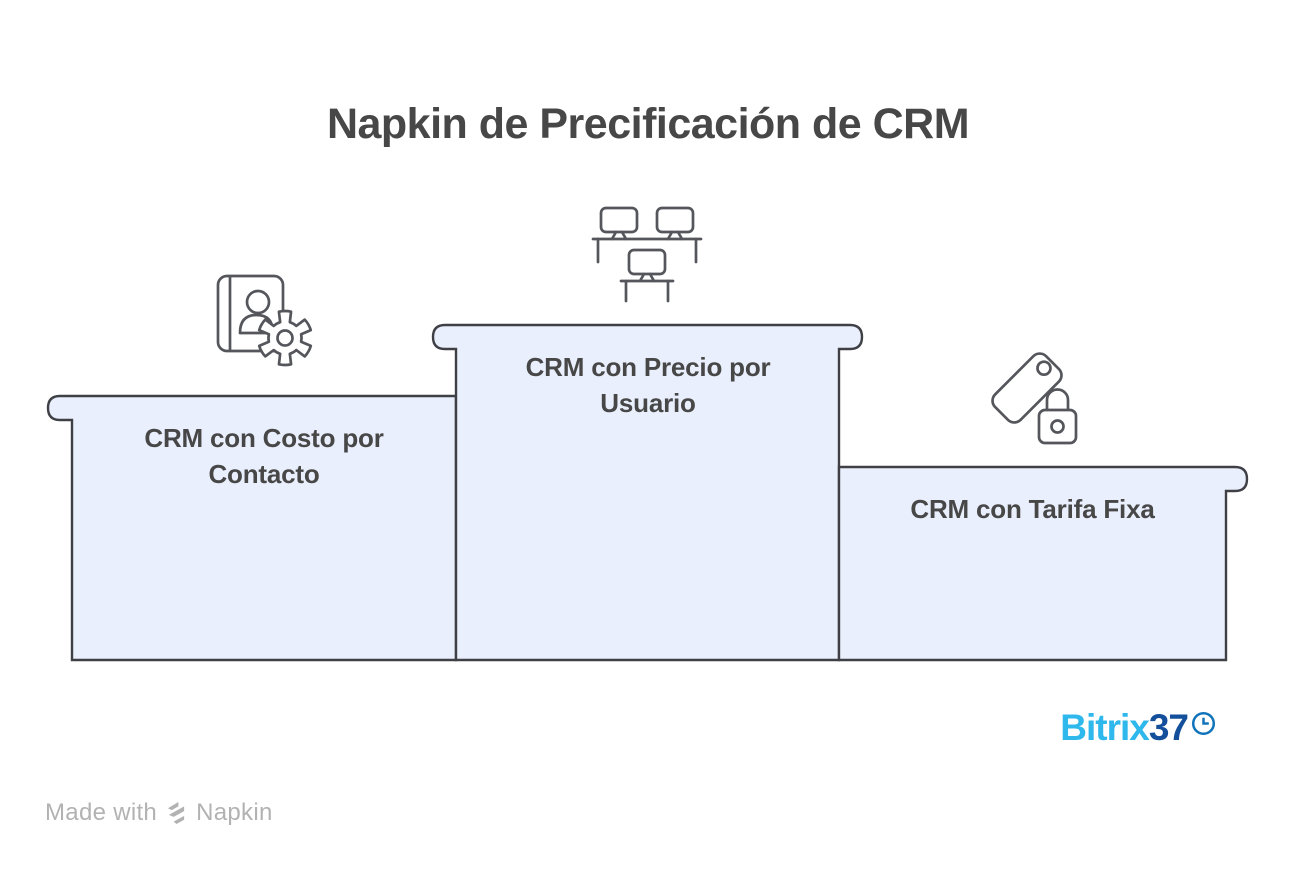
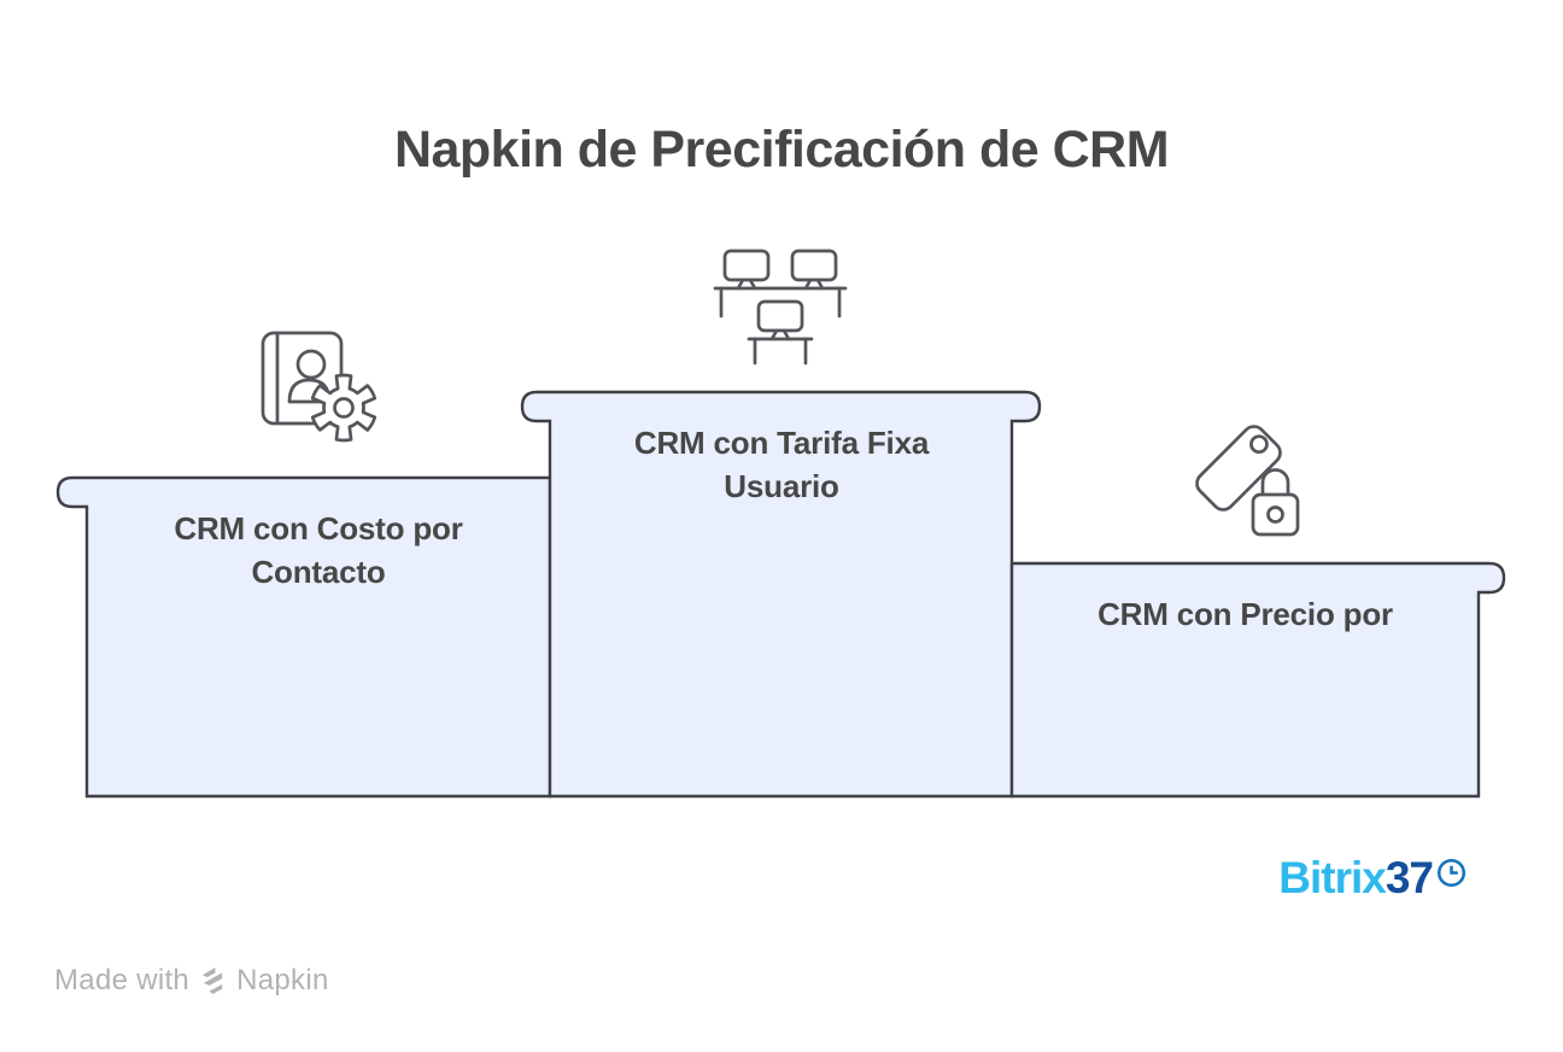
  Napkin de Precificación de CRM
  CRM con Costo por
  Contacto
- CRM con Precio por
+ CRM con Tarifa Fixa
  Usuario
- CRM con Tarifa Fixa
+ CRM con Precio por
  Bitrix
  37
  Made with
  Napkin
